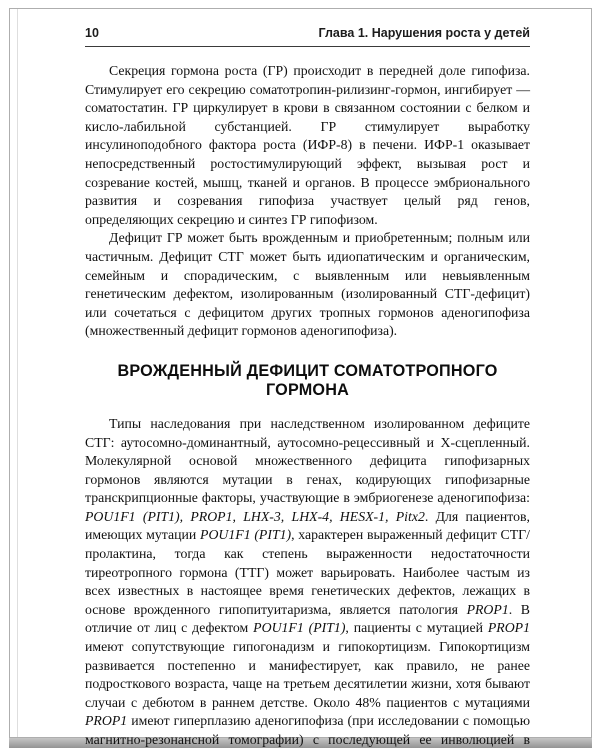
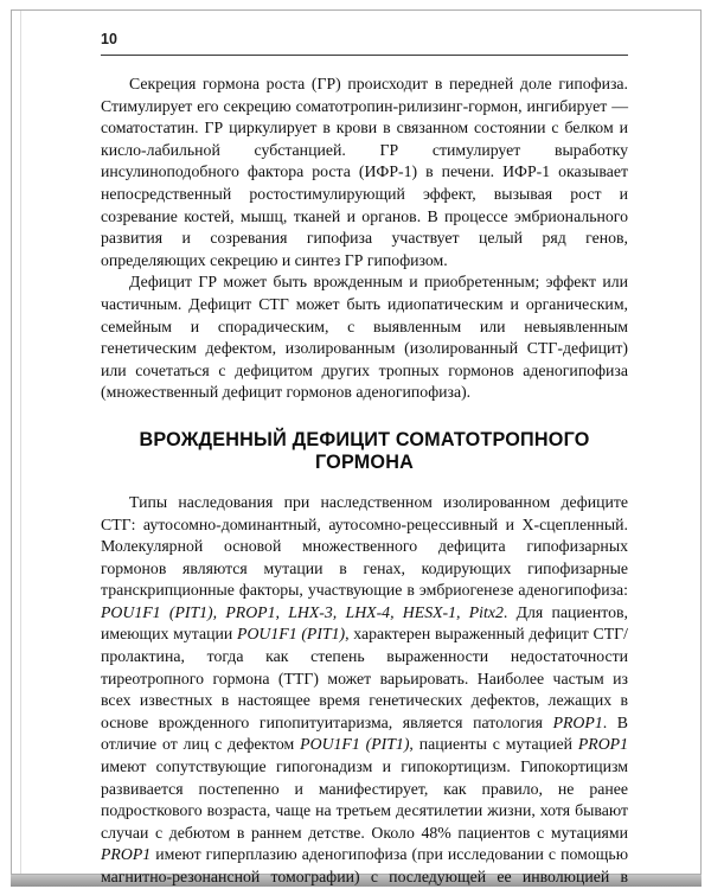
  10
- Глава 1. Нарушения роста у детей
- Секреция гормона роста (ГР) происходит в передней доле гипофиза. Стимулирует его секрецию соматотропин-рилизинг-гормон, ингибирует — соматостатин. ГР циркулирует в крови в связанном состоянии с белком и кисло-лабильной субстанцией. ГР стимулирует выработку инсулиноподобного фактора роста (ИФР-8) в печени. ИФР-1 оказывает непосредственный ростостимулирующий эффект, вызывая рост и созревание костей, мышц, тканей и органов. В процессе эмбрионального развития и созревания гипофиза участвует целый ряд генов, определяющих секрецию и синтез ГР гипофизом.
+ Секреция гормона роста (ГР) происходит в передней доле гипофиза. Стимулирует его секрецию соматотропин-рилизинг-гормон, ингибирует — соматостатин. ГР циркулирует в крови в связанном состоянии с белком и кисло-лабильной субстанцией. ГР стимулирует выработку инсулиноподобного фактора роста (ИФР-1) в печени. ИФР-1 оказывает непосредственный ростостимулирующий эффект, вызывая рост и созревание костей, мышц, тканей и органов. В процессе эмбрионального развития и созревания гипофиза участвует целый ряд генов, определяющих секрецию и синтез ГР гипофизом.
- Дефицит ГР может быть врожденным и приобретенным; полным или частичным. Дефицит СТГ может быть идиопатическим и органическим, семейным и спорадическим, с выявленным или невыявленным генетическим дефектом, изолированным (изолированный СТГ-дефицит) или сочетаться с дефицитом других тропных гормонов аденогипофиза (множественный дефицит гормонов аденогипофиза).
+ Дефицит ГР может быть врожденным и приобретенным; эффект или частичным. Дефицит СТГ может быть идиопатическим и органическим, семейным и спорадическим, с выявленным или невыявленным генетическим дефектом, изолированным (изолированный СТГ-дефицит) или сочетаться с дефицитом других тропных гормонов аденогипофиза (множественный дефицит гормонов аденогипофиза).
  ВРОЖДЕННЫЙ ДЕФИЦИТ СОМАТОТРОПНОГО ГОРМОНА
  Типы наследования при наследственном изолированном дефиците СТГ: аутосомно-доминантный, аутосомно-рецессивный и Х-сцепленный. Молекулярной основой множественного дефицита гипофизарных гормонов являются мутации в генах, кодирующих гипофизарные транскрипционные факторы, участвующие в эмбриогенезе аденогипофиза: POU1F1 (PIT1), PROP1, LHX-3, LHX-4, HESX-1, Pitx2. Для пациентов, имеющих мутации POU1F1 (PIT1), характерен выраженный дефицит СТГ/пролактина, тогда как степень выраженности недостаточности тиреотропного гормона (ТТГ) может варьировать. Наиболее частым из всех известных в настоящее время генетических дефектов, лежащих в основе врожденного гипопитуитаризма, является патология PROP1. В отличие от лиц с дефектом POU1F1 (PIT1), пациенты с мутацией PROP1 имеют сопутствующие гипогонадизм и гипокортицизм. Гипокортицизм развивается постепенно и манифестирует, как правило, не ранее подросткового возраста, чаще на третьем десятилетии жизни, хотя бывают случаи с дебютом в раннем детстве. Около 48% пациентов с мутациями PROP1 имеют гиперплазию аденогипофиза (при исследовании с помощью магнитно-резонансной томографии) с последующей ее инволюцией в
